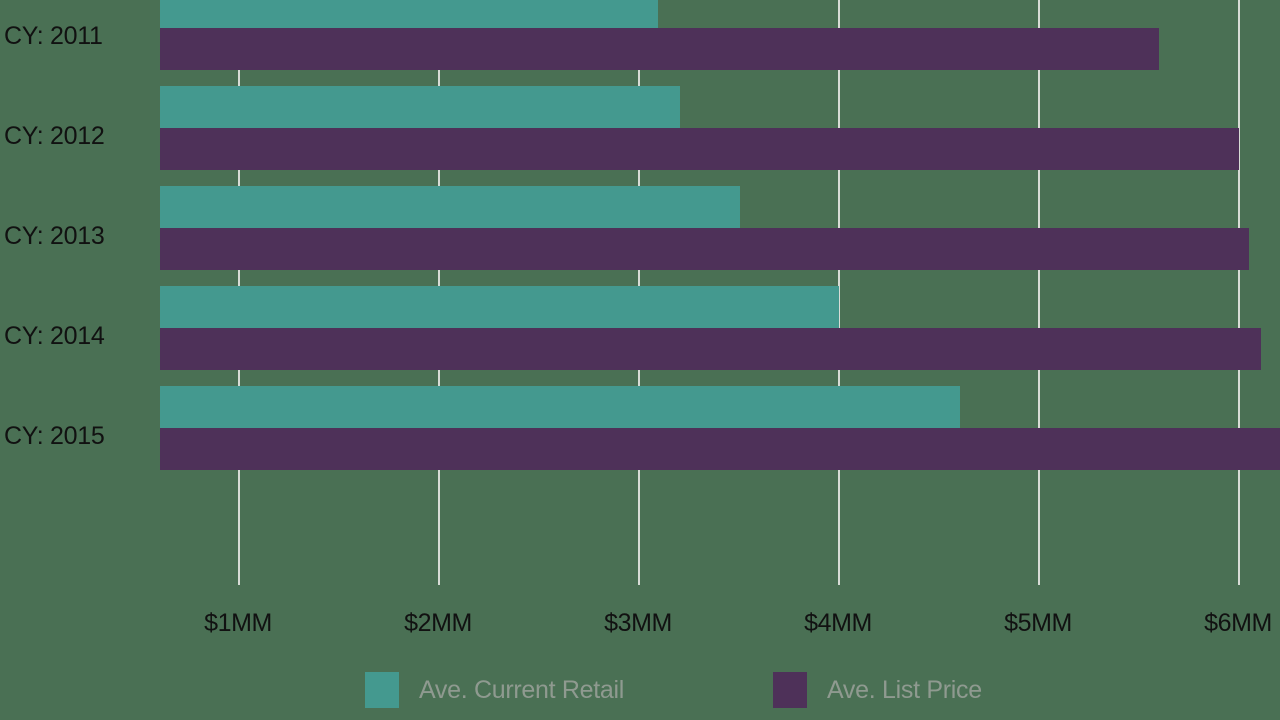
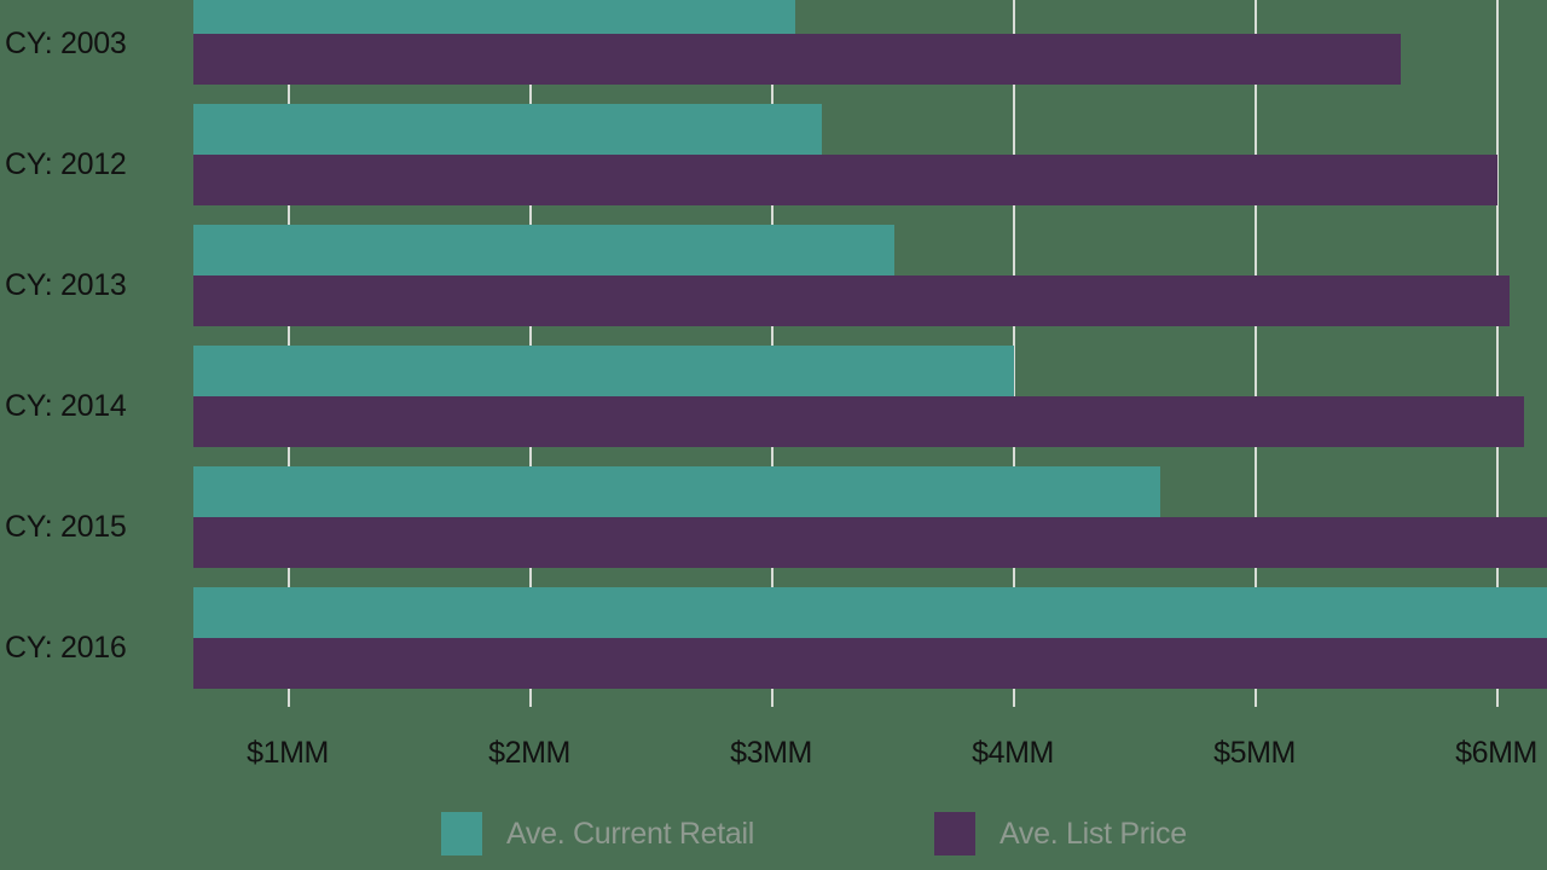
- CY: 2011
+ CY: 2003
  CY: 2012
  CY: 2013
  CY: 2014
  CY: 2015
+ CY: 2016
  $1MM
  $2MM
  $3MM
  $4MM
  $5MM
  $6MM
  Ave. Current Retail
  Ave. List Price
